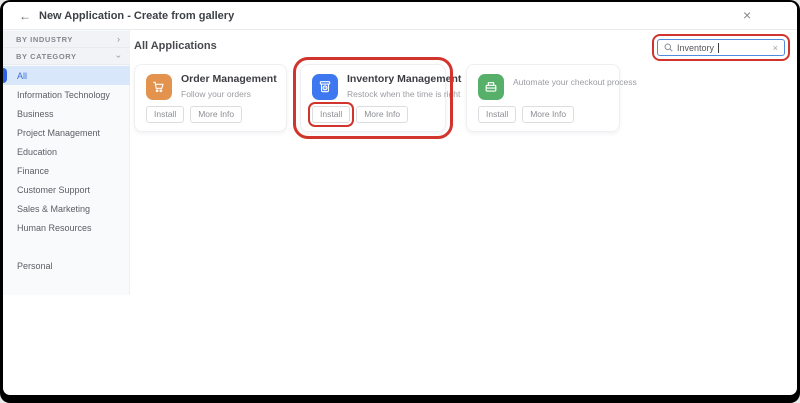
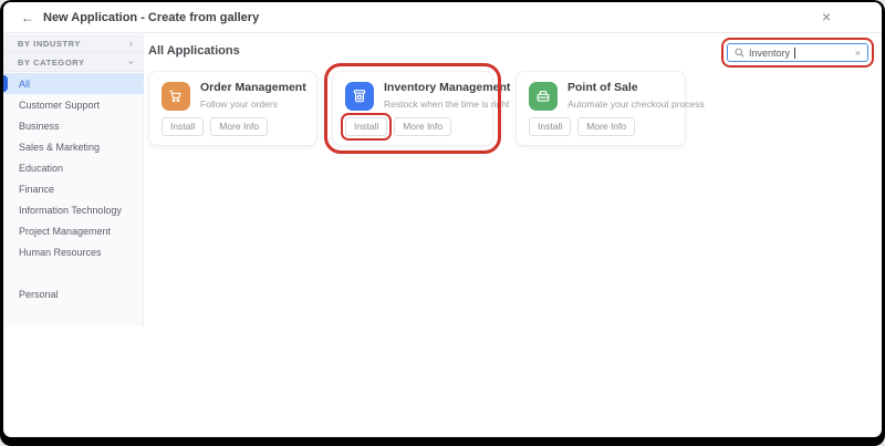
  ←
  New Application - Create from gallery
  ×
  BY INDUSTRY
  ›
  BY CATEGORY
  All
- Information Technology
+ Customer Support
  Business
- Project Management
+ Sales & Marketing
  Education
  Finance
- Customer Support
+ Information Technology
- Sales & Marketing
+ Project Management
  Human Resources
  Personal
  All Applications
  Inventory
  ×
  Order Management
  Follow your orders
  Install
  More Info
  Inventory Management
  Restock when the time is right
  Install
  More Info
+ Point of Sale
  Automate your checkout process
  Install
  More Info
